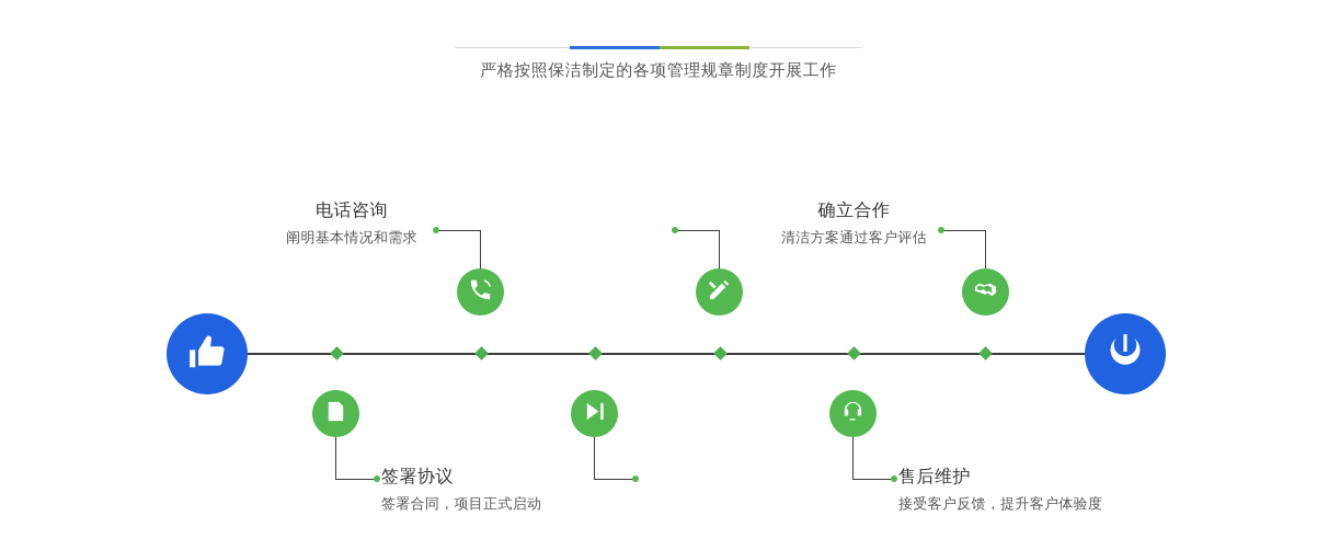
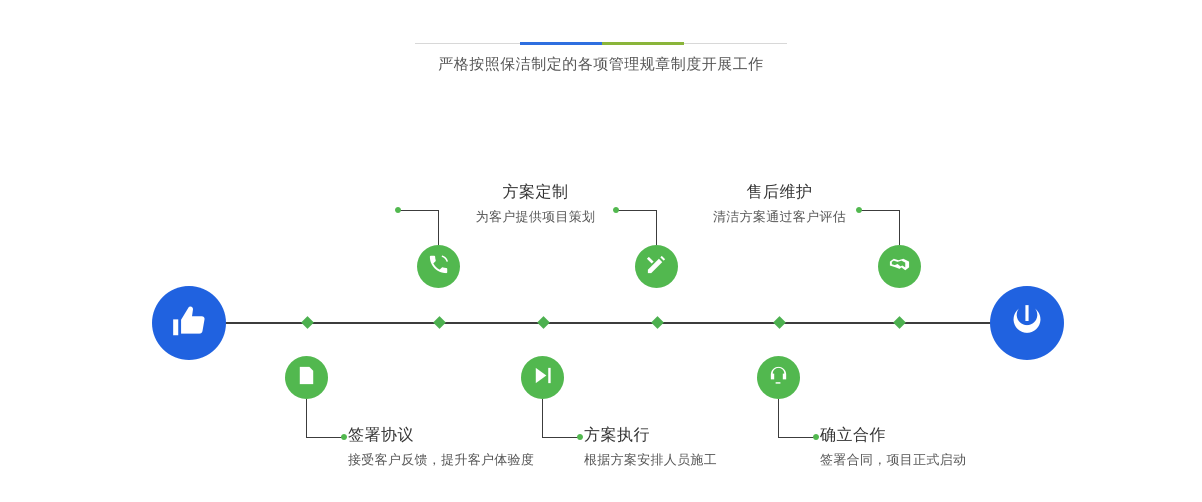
  严格按照保洁制定的各项管理规章制度开展工作
- 电话咨询
- 阐明基本情况和需求
  签署协议
- 签署合同，项目正式启动
+ 接受客户反馈，提升客户体验度
+ 方案定制
+ 为客户提供项目策划
+ 方案执行
+ 根据方案安排人员施工
- 售后维护
+ 确立合作
- 接受客户反馈，提升客户体验度
+ 签署合同，项目正式启动
- 确立合作
+ 售后维护
  清洁方案通过客户评估
